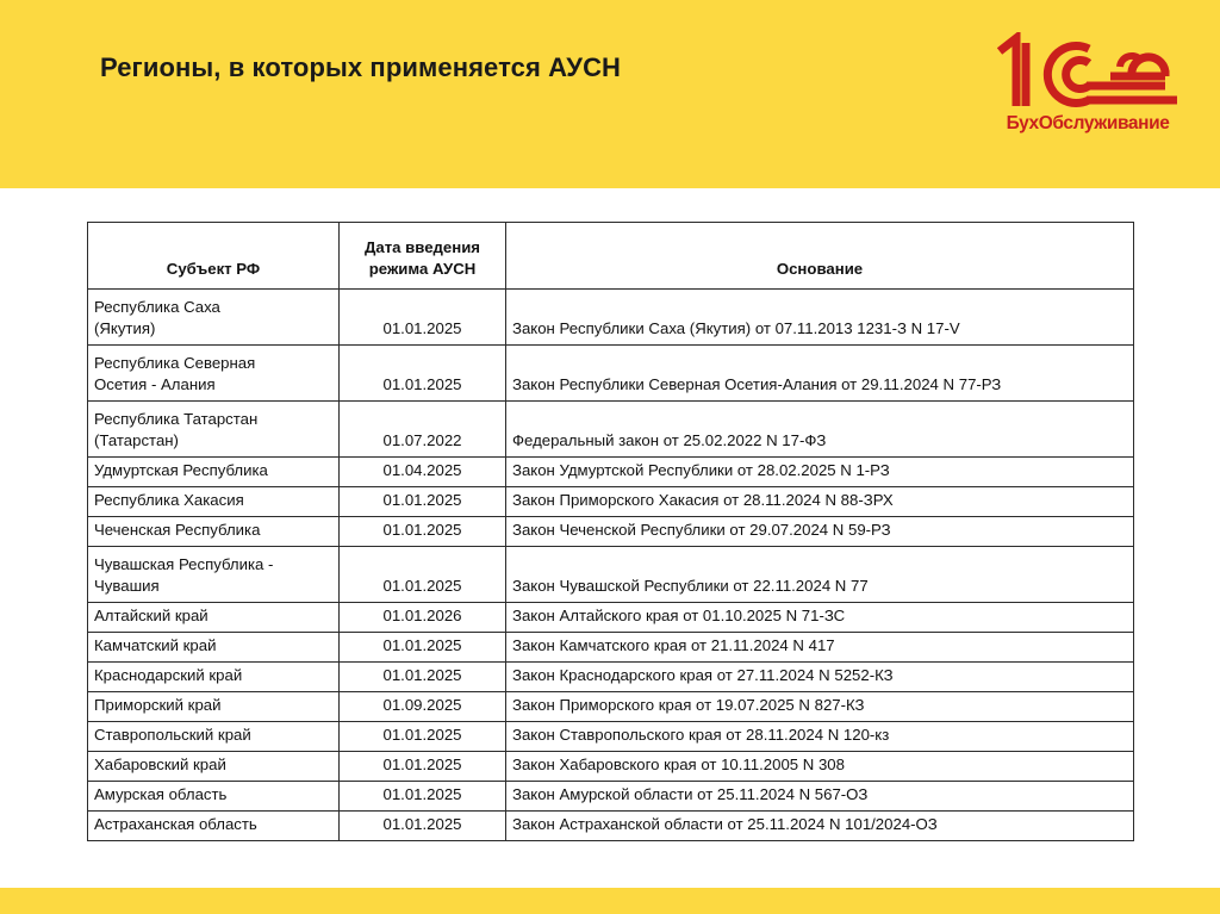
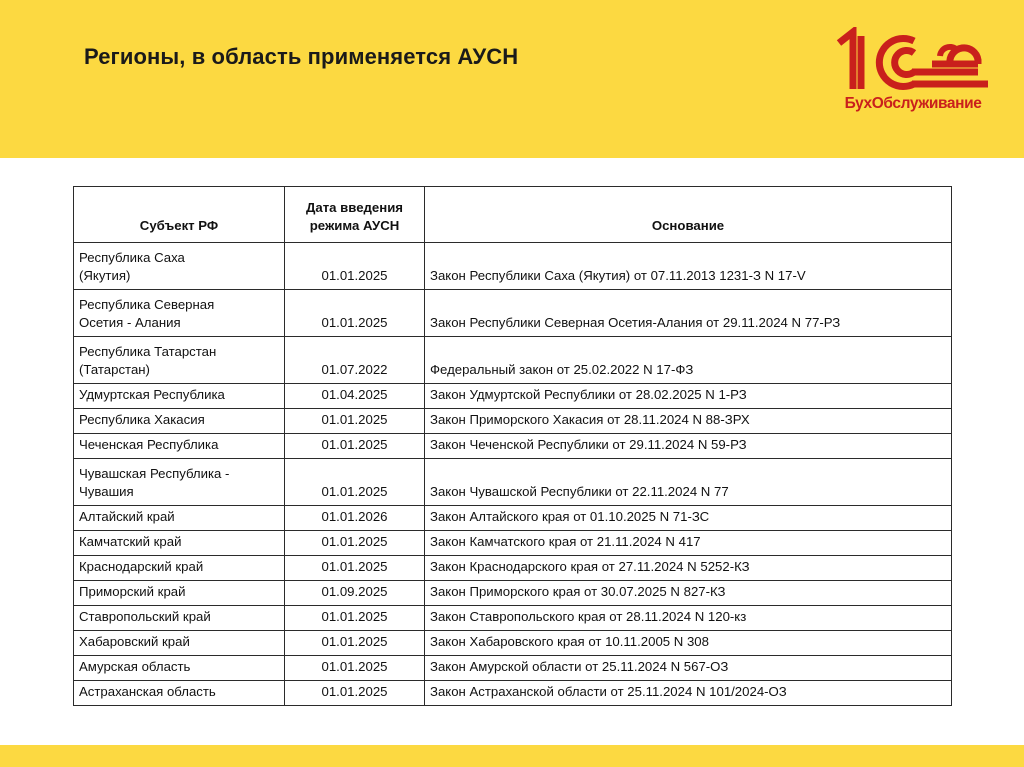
- Регионы, в которых применяется АУСН
+ Регионы, в область применяется АУСН
  БухОбслуживание
  Субъект РФ	Дата введения режима АУСН	Основание
  Республика Саха (Якутия)	01.01.2025	Закон Республики Саха (Якутия) от 07.11.2013 1231-З N 17-V
  Республика Северная Осетия - Алания	01.01.2025	Закон Республики Северная Осетия-Алания от 29.11.2024 N 77-РЗ
  Республика Татарстан (Татарстан)	01.07.2022	Федеральный закон от 25.02.2022 N 17-ФЗ
  Удмуртская Республика	01.04.2025	Закон Удмуртской Республики от 28.02.2025 N 1-РЗ
  Республика Хакасия	01.01.2025	Закон Приморского Хакасия от 28.11.2024 N 88-ЗРХ
- Чеченская Республика	01.01.2025	Закон Чеченской Республики от 29.07.2024 N 59-РЗ
+ Чеченская Республика	01.01.2025	Закон Чеченской Республики от 29.11.2024 N 59-РЗ
  Чувашская Республика - Чувашия	01.01.2025	Закон Чувашской Республики от 22.11.2024 N 77
  Алтайский край	01.01.2026	Закон Алтайского края от 01.10.2025 N 71-ЗС
  Камчатский край	01.01.2025	Закон Камчатского края от 21.11.2024 N 417
  Краснодарский край	01.01.2025	Закон Краснодарского края от 27.11.2024 N 5252-КЗ
- Приморский край	01.09.2025	Закон Приморского края от 19.07.2025 N 827-КЗ
+ Приморский край	01.09.2025	Закон Приморского края от 30.07.2025 N 827-КЗ
  Ставропольский край	01.01.2025	Закон Ставропольского края от 28.11.2024 N 120-кз
  Хабаровский край	01.01.2025	Закон Хабаровского края от 10.11.2005 N 308
  Амурская область	01.01.2025	Закон Амурской области от 25.11.2024 N 567-ОЗ
  Астраханская область	01.01.2025	Закон Астраханской области от 25.11.2024 N 101/2024-ОЗ
